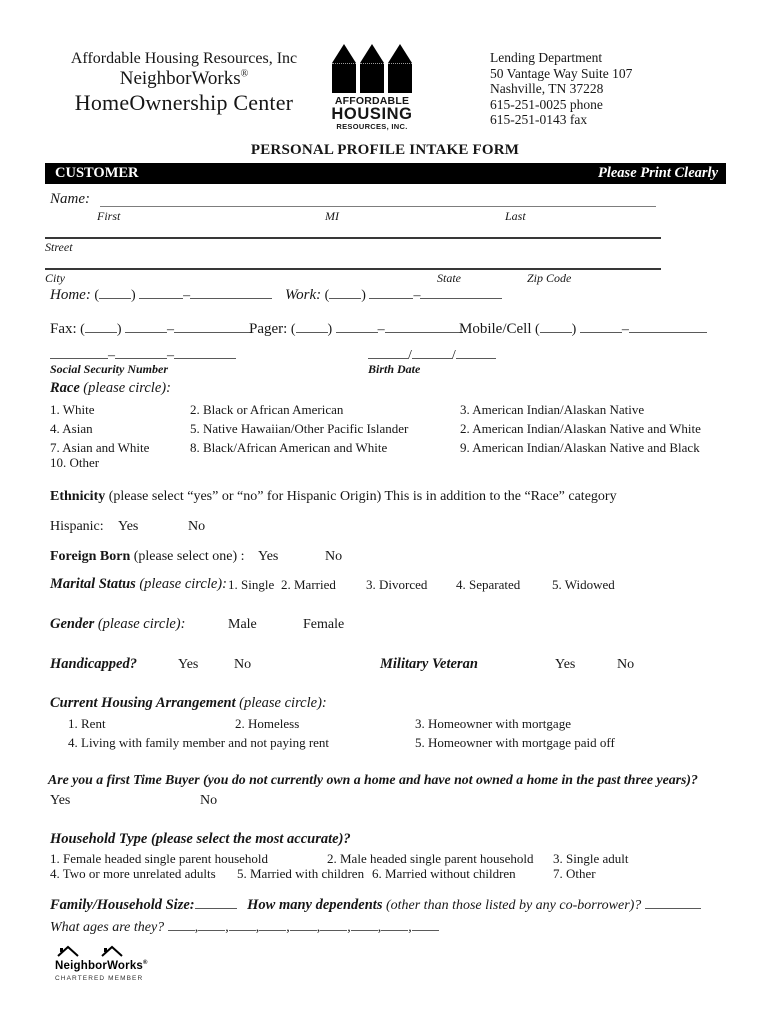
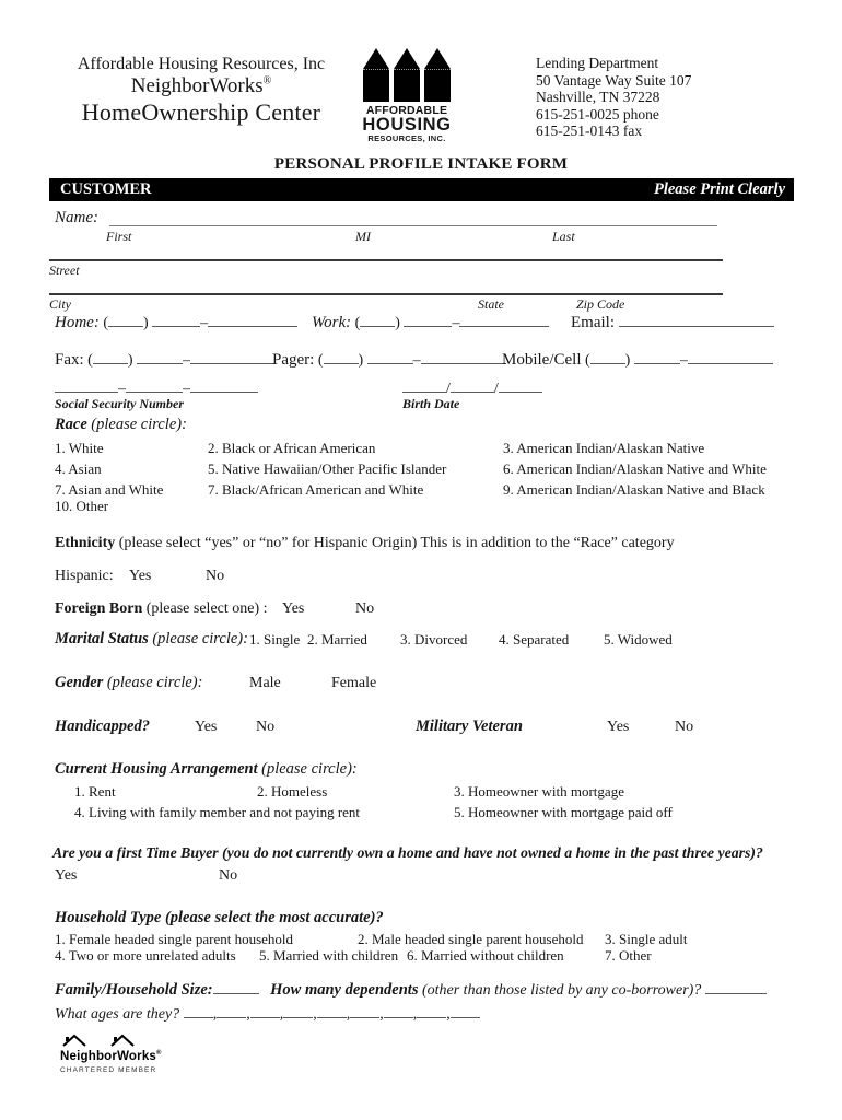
  Affordable Housing Resources, Inc
  NeighborWorks®
  HomeOwnership Center
  AFFORDABLE
  HOUSING
  RESOURCES, INC.
  Lending Department
  50 Vantage Way Suite 107
  Nashville, TN 37228
  615-251-0025 phone
  615-251-0143 fax
  PERSONAL PROFILE INTAKE FORM
  CUSTOMER
  Please Print Clearly
  Name:
  First
  MI
  Last
  Street
  City
  State
  Zip Code
  Home: ( ) –
  Work: ( ) –
+ Email:
  Fax: ( ) –
  Pager: ( ) –
  Mobile/Cell ( ) –
  – –
  Social Security Number
  / /
  Birth Date
  Race (please circle):
  1. White
  2. Black or African American
  3. American Indian/Alaskan Native
  4. Asian
  5. Native Hawaiian/Other Pacific Islander
- 2. American Indian/Alaskan Native and White
+ 6. American Indian/Alaskan Native and White
  7. Asian and White
- 8. Black/African American and White
+ 7. Black/African American and White
  9. American Indian/Alaskan Native and Black
  10. Other
  Ethnicity (please select “yes” or “no” for Hispanic Origin) This is in addition to the “Race” category
  Hispanic:
  Yes
  No
  Foreign Born (please select one) :
  Yes
  No
  Marital Status (please circle):
  1. Single
  2. Married
  3. Divorced
  4. Separated
  5. Widowed
  Gender (please circle):
  Male
  Female
  Handicapped?
  Yes
  No
  Military Veteran
  Yes
  No
  Current Housing Arrangement (please circle):
  1. Rent
  2. Homeless
  3. Homeowner with mortgage
  4. Living with family member and not paying rent
  5. Homeowner with mortgage paid off
  Are you a first Time Buyer (you do not currently own a home and have not owned a home in the past three years)?
  Yes
  No
  Household Type (please select the most accurate)?
  1. Female headed single parent household
  2. Male headed single parent household
  3. Single adult
  4. Two or more unrelated adults
  5. Married with children
  6. Married without children
  7. Other
  Family/Household Size: How many dependents (other than those listed by any co-borrower)?
  What ages are they? , , , , , , , ,
  NeighborWorks
